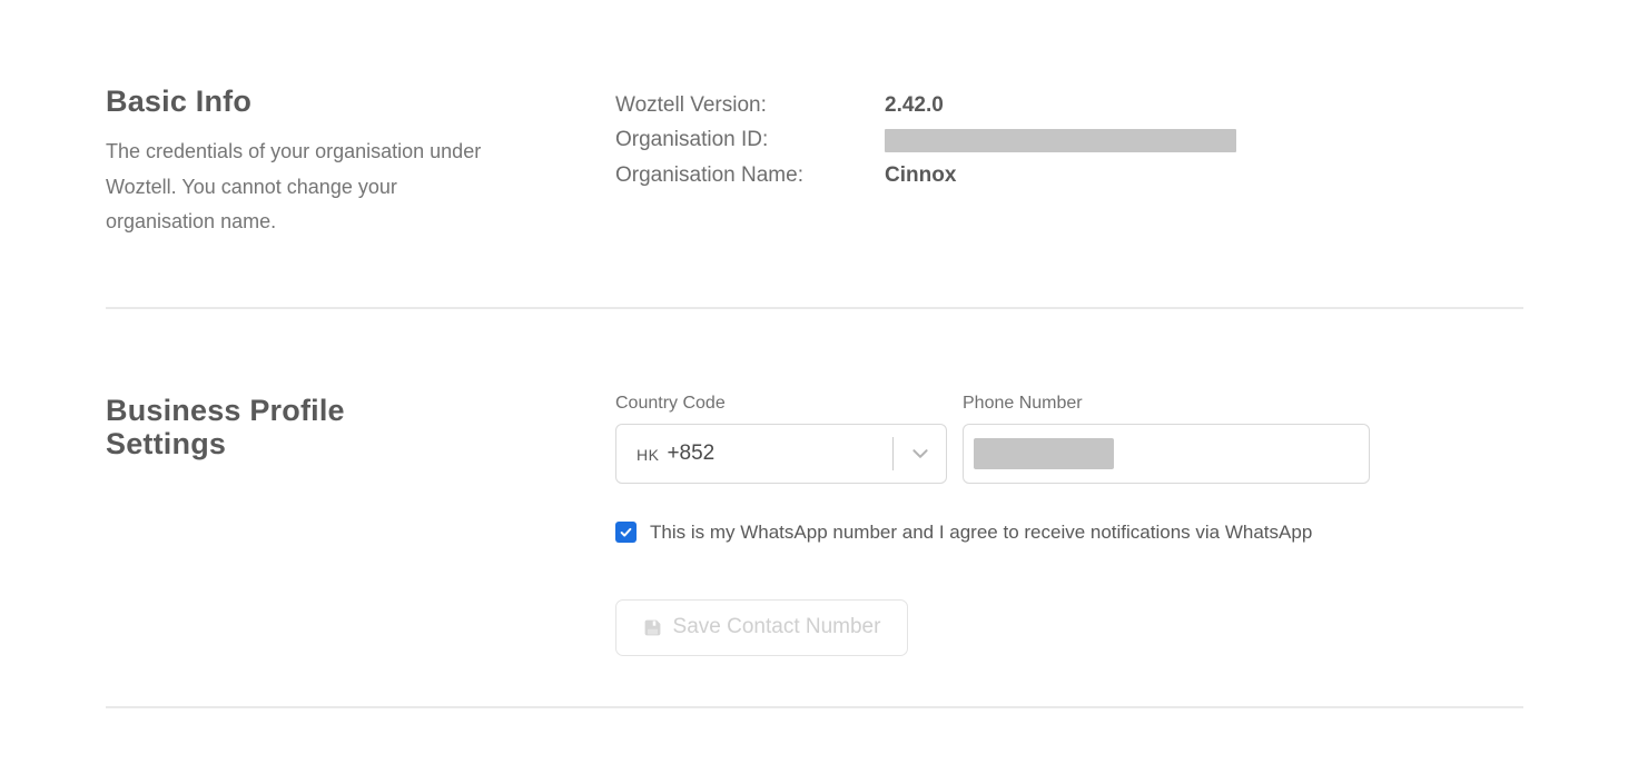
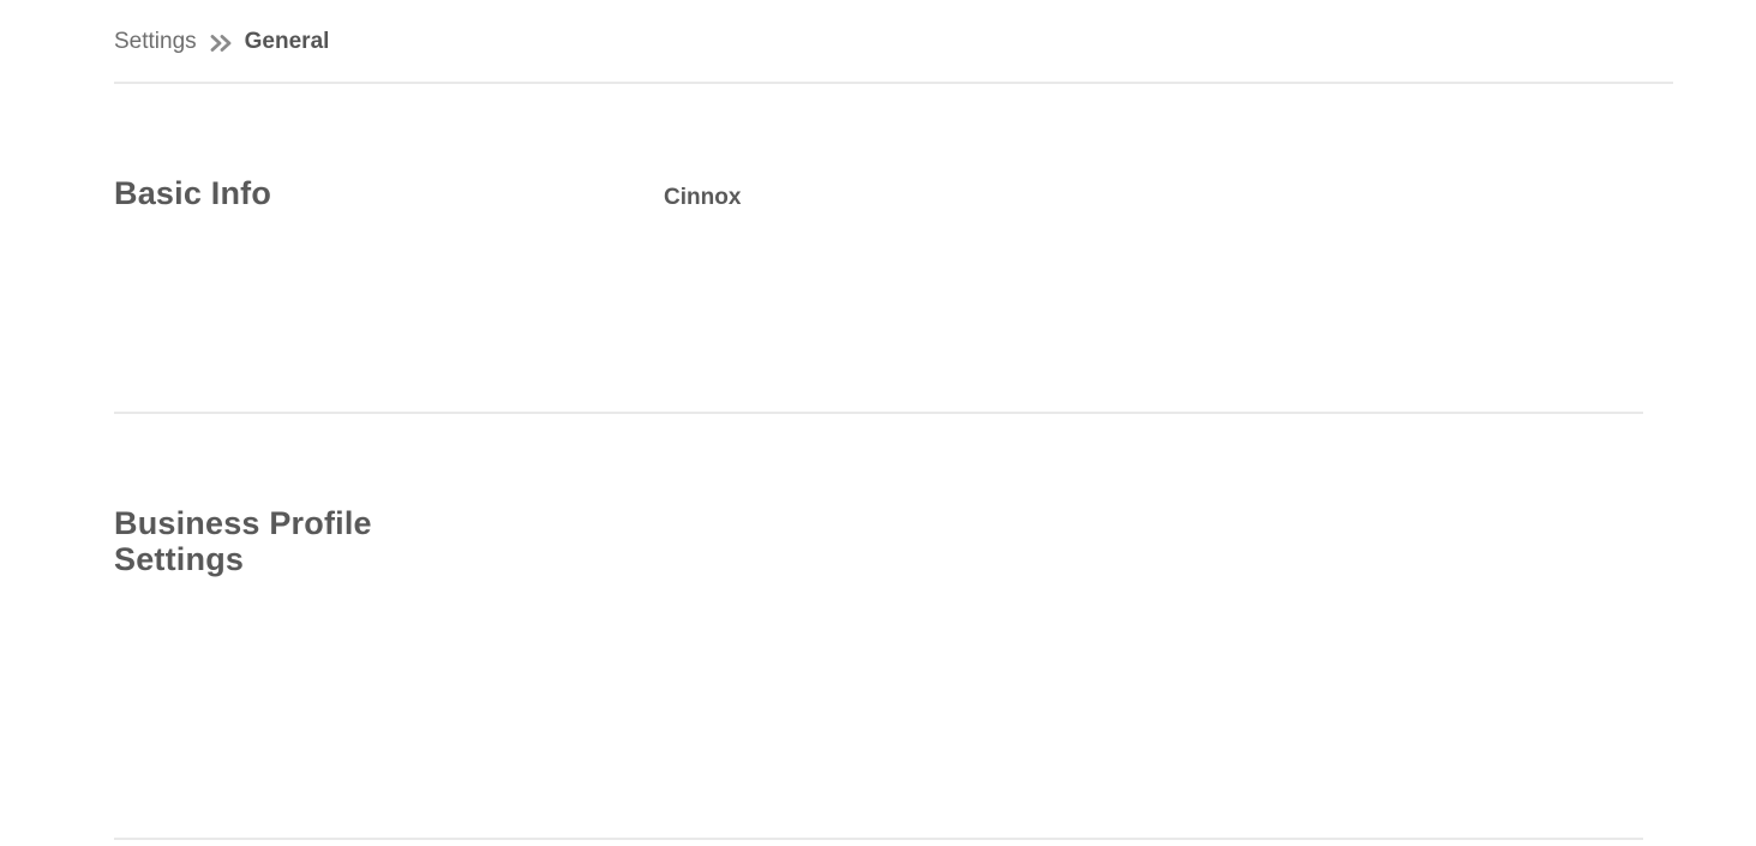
+ Settings
+ General
  Basic Info
- The credentials of your organisation under Woztell. You cannot change your organisation name.
- Woztell Version:
- 2.42.0
- Organisation ID:
- Organisation Name:
  Cinnox
  Business Profile Settings
- Country Code
- HK
- +852
- Phone Number
- This is my WhatsApp number and I agree to receive notifications via WhatsApp
- Save Contact Number
